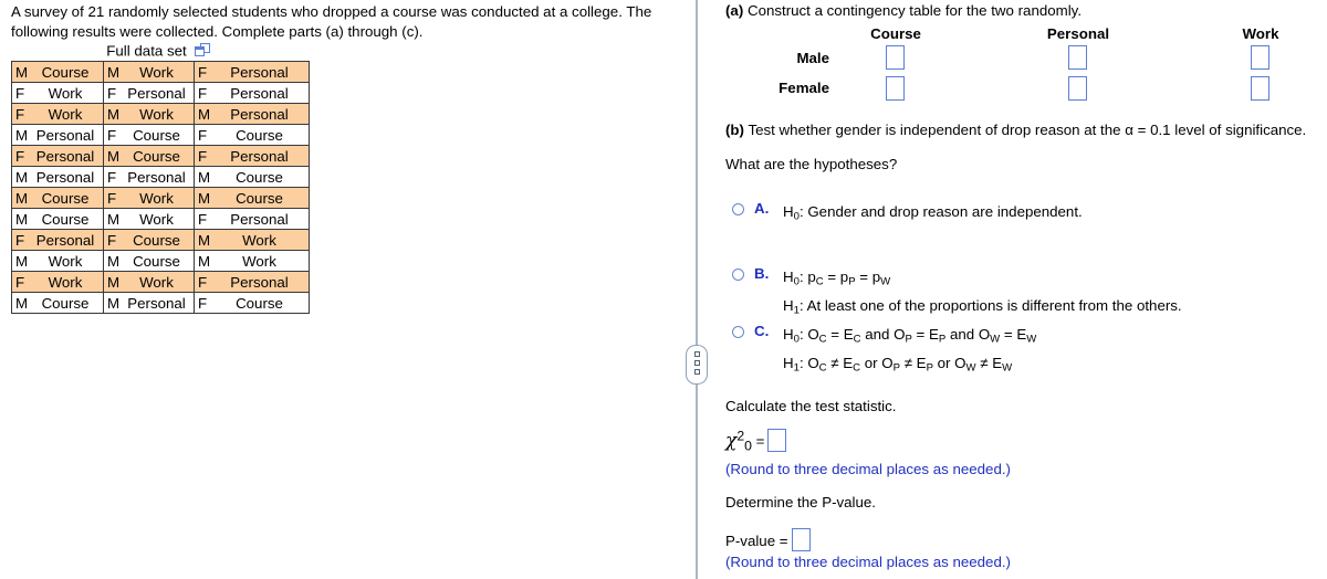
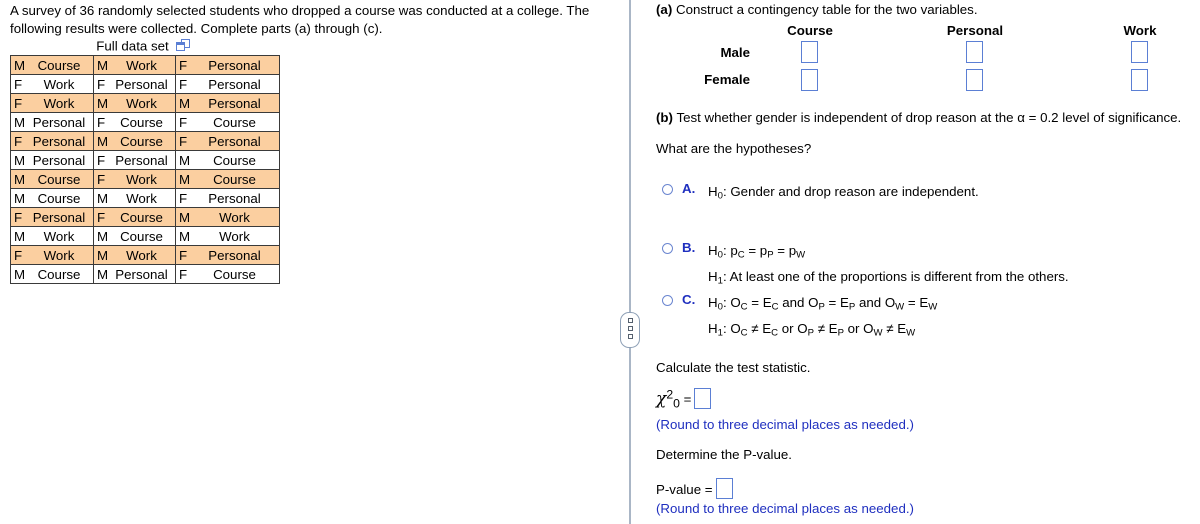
- A survey of 21 randomly selected students who dropped a course was conducted at a college. The following results were collected. Complete parts (a) through (c).
+ A survey of 36 randomly selected students who dropped a course was conducted at a college. The following results were collected. Complete parts (a) through (c).
  Full data set
  M Course	M Work	F Personal
  F Work	F Personal	F Personal
  F Work	M Work	M Personal
  M Personal	F Course	F Course
  F Personal	M Course	F Personal
  M Personal	F Personal	M Course
  M Course	F Work	M Course
  M Course	M Work	F Personal
  F Personal	F Course	M Work
  M Work	M Course	M Work
  F Work	M Work	F Personal
  M Course	M Personal	F Course
- (a) Construct a contingency table for the two randomly.
+ (a) Construct a contingency table for the two variables.
  Course
  Personal
  Work
  Male
  Female
- (b) Test whether gender is independent of drop reason at the α = 0.1 level of significance.
+ (b) Test whether gender is independent of drop reason at the α = 0.2 level of significance.
  What are the hypotheses?
  A.
  H0: Gender and drop reason are independent.
  B.
  H0: pC = pP = pW
  H1: At least one of the proportions is different from the others.
  C.
  H0: OC = EC and OP = EP and OW = EW
  H1: OC ≠ EC or OP ≠ EP or OW ≠ EW
  Calculate the test statistic.
  χ20 =
  (Round to three decimal places as needed.)
  Determine the P-value.
  P-value =
  (Round to three decimal places as needed.)
